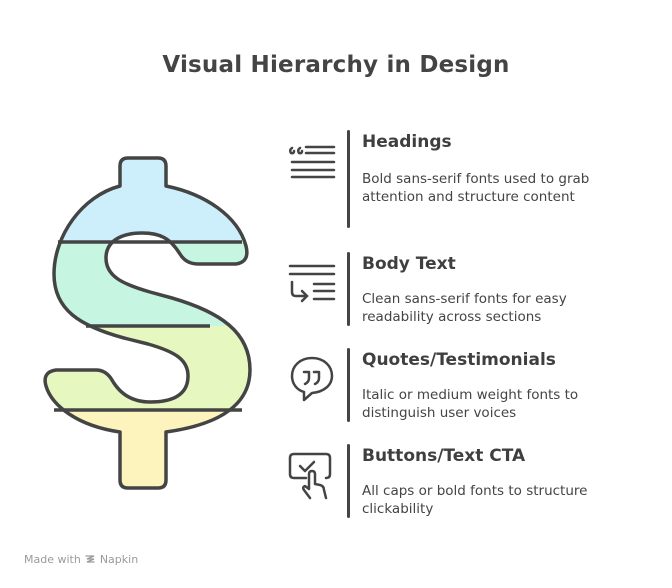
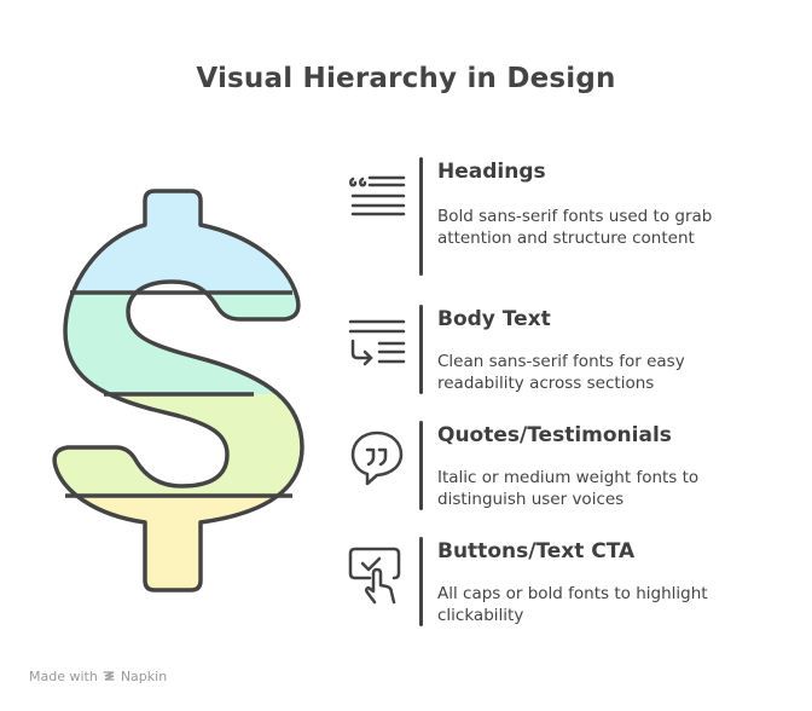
  Visual Hierarchy in Design
  Headings
  Bold sans-serif fonts used to grab attention and structure content
  Body Text
  Clean sans-serif fonts for easy readability across sections
  Quotes/Testimonials
  Italic or medium weight fonts to distinguish user voices
  Buttons/Text CTA
- All caps or bold fonts to structure clickability
+ All caps or bold fonts to highlight clickability
  Made with
  Napkin
